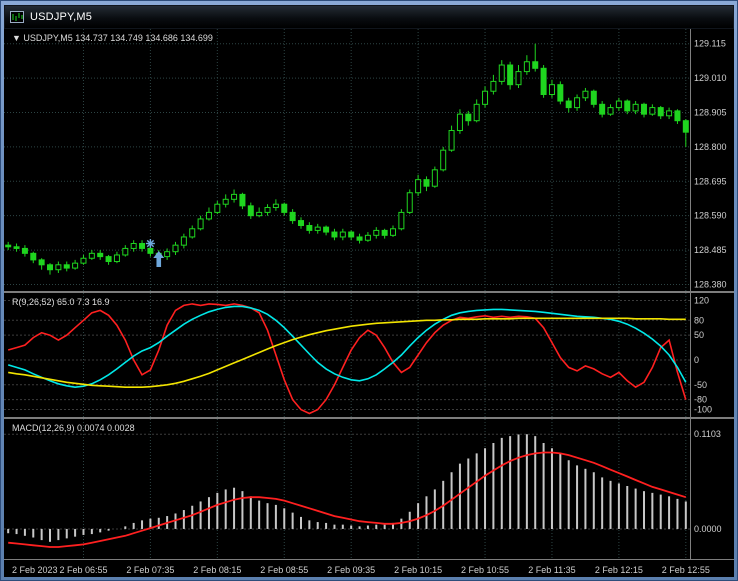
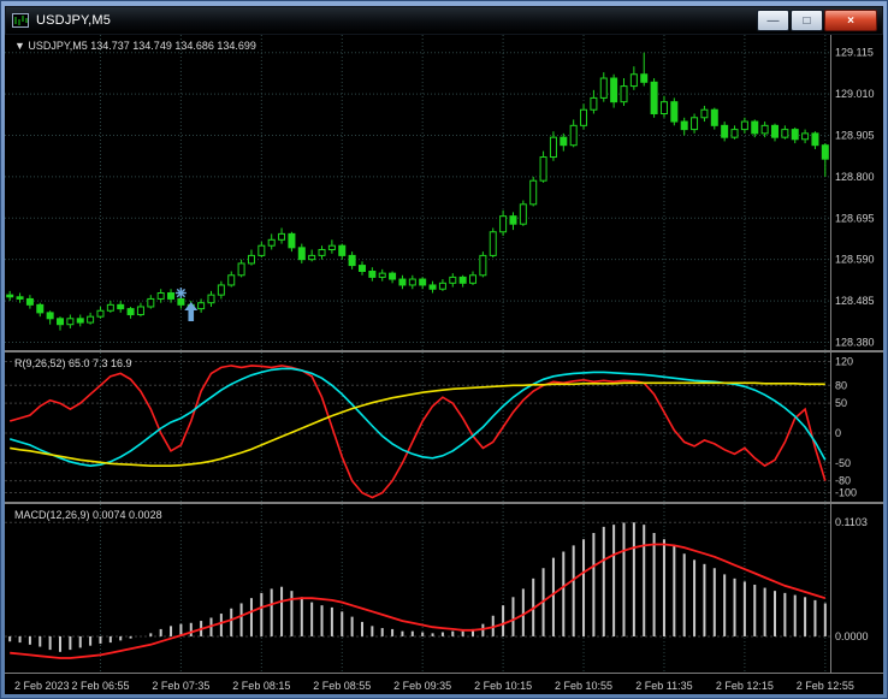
  USDJPY,M5
+ —
+ □
+ ×
  129.115
  129.010
  128.905
  128.800
  128.695
  128.590
  128.485
  128.380
  ▼ USDJPY,M5 134.737 134.749 134.686 134.699
  120
  80
  50
  0
  -50
  -80
  -100
  R(9,26,52) 65.0 7.3 16.9
  0.1103
  0.0000
  MACD(12,26,9) 0.0074 0.0028
  2 Feb 2023
  2 Feb 06:55
  2 Feb 07:35
  2 Feb 08:15
  2 Feb 08:55
  2 Feb 09:35
  2 Feb 10:15
  2 Feb 10:55
  2 Feb 11:35
  2 Feb 12:15
  2 Feb 12:55
